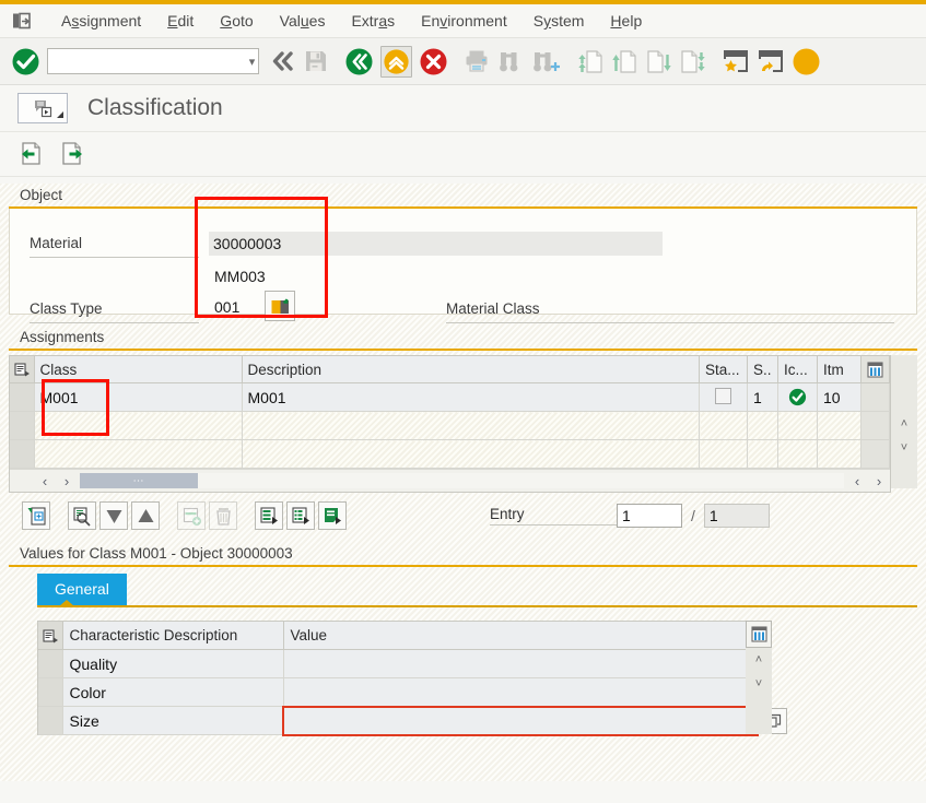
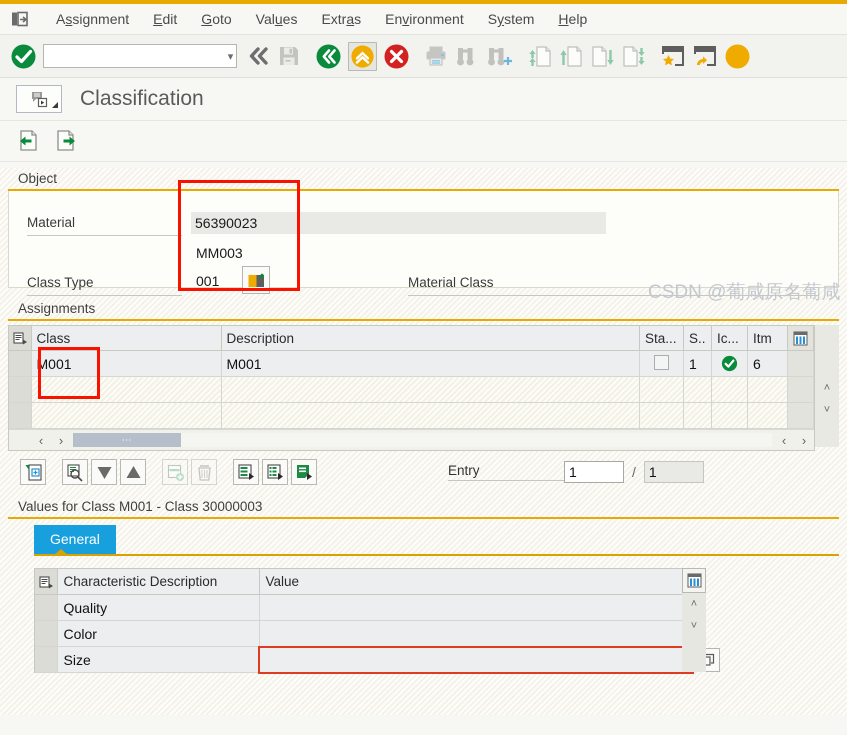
  Assignment
  Edit
  Goto
  Values
  Extras
  Environment
  System
  Help
  ▾
  Classification
  Object
  Material
- 30000003
+ 56390023
  MM003
  Class Type
  001
  Material Class
  Assignments
  	Class	Description	Sta...	S..	Ic...	Itm
- 	M001	M001		1		10
+ 	M001	M001		1		6
  ‹
  ›
  ⋯
  ‹
  ›
  ˄
  ˅
  Entry
  1
  /
  1
- Values for Class M001 - Object 30000003
+ Values for Class M001 - Class 30000003
  General
  	Characteristic Description	Value
  	Quality
  	Color
  	Size
  ˄
  ˅
+ CSDN @葡咸原名葡咸
